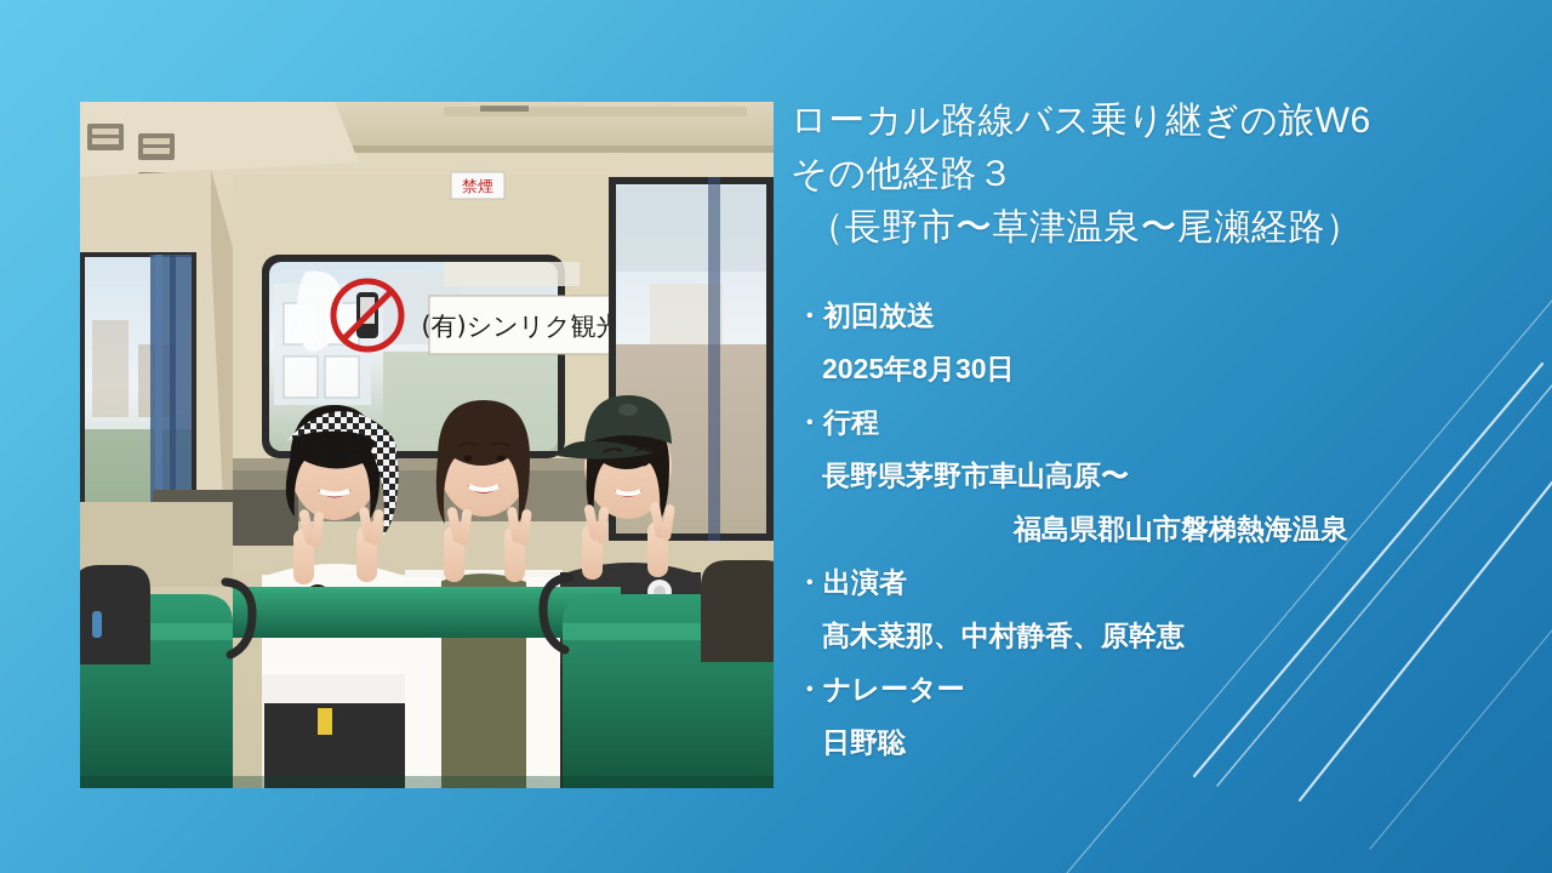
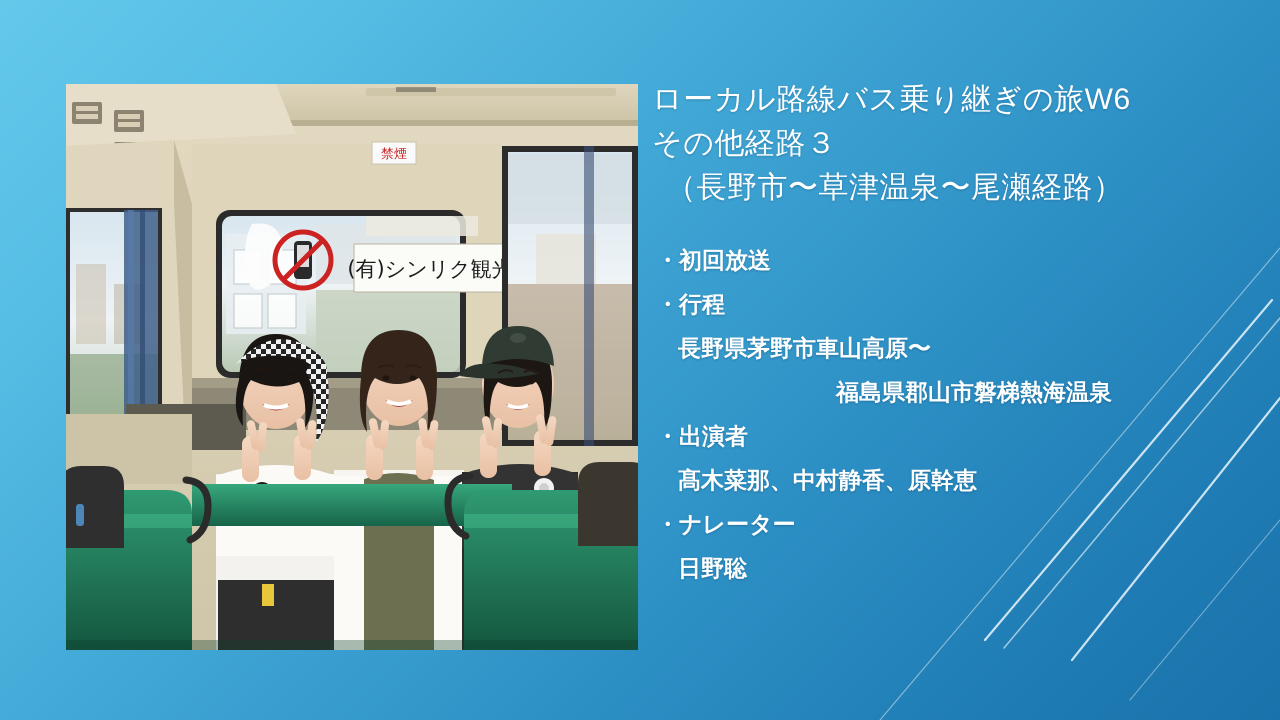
  禁煙
  (有)シンリク観
  ローカル路線バス乗り継ぎの旅W6
  その他経路３
  （長野市〜草津温泉〜尾瀬経路）
  ・初回放送
- 2025年8月30日
  ・行程
  長野県茅野市車山高原〜
  福島県郡山市磐梯熱海温泉
  ・出演者
  髙木菜那、中村静香、原幹恵
  ・ナレーター
  日野聡
